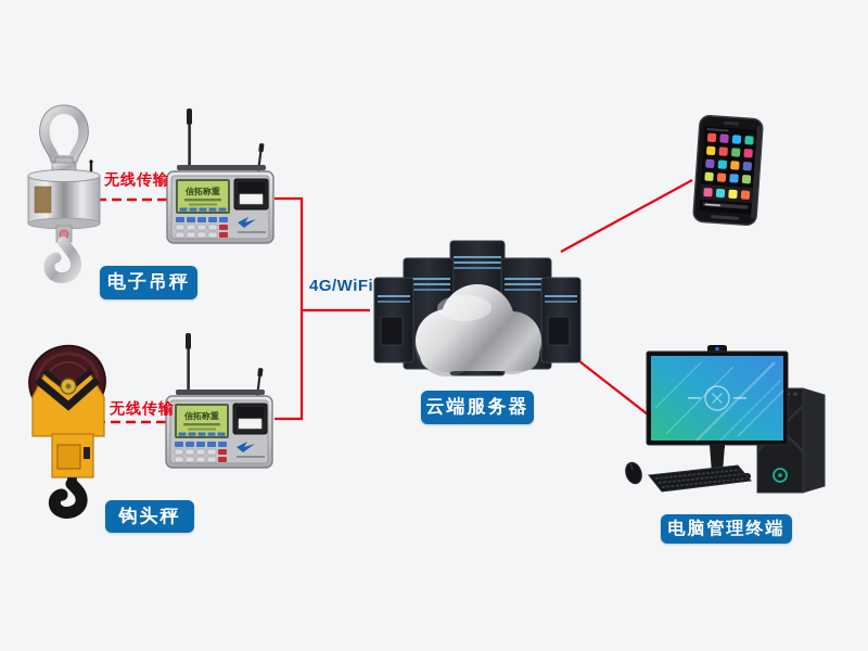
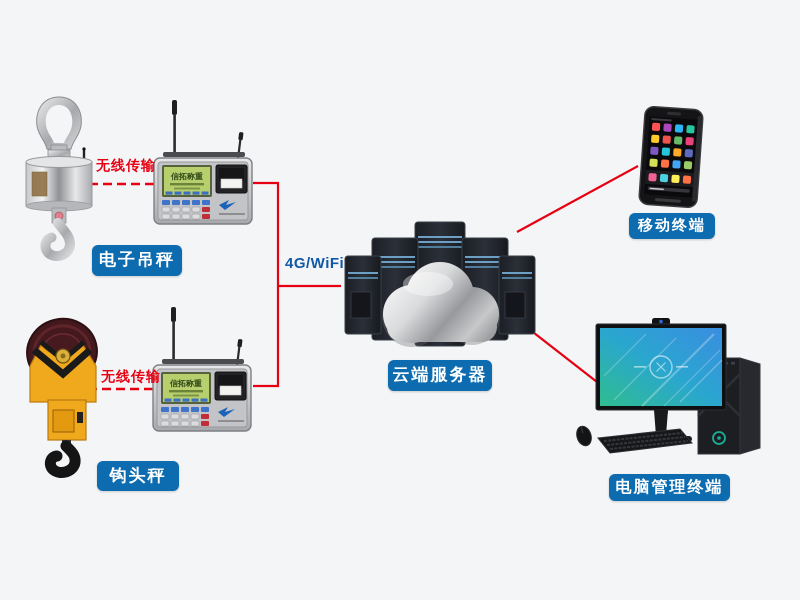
  信拓称重
  信拓称重
  无线传输
  无线传输
  4G/WiFi
  电子吊秤
  钩头秤
  云端服务器
+ 移动终端
  电脑管理终端
